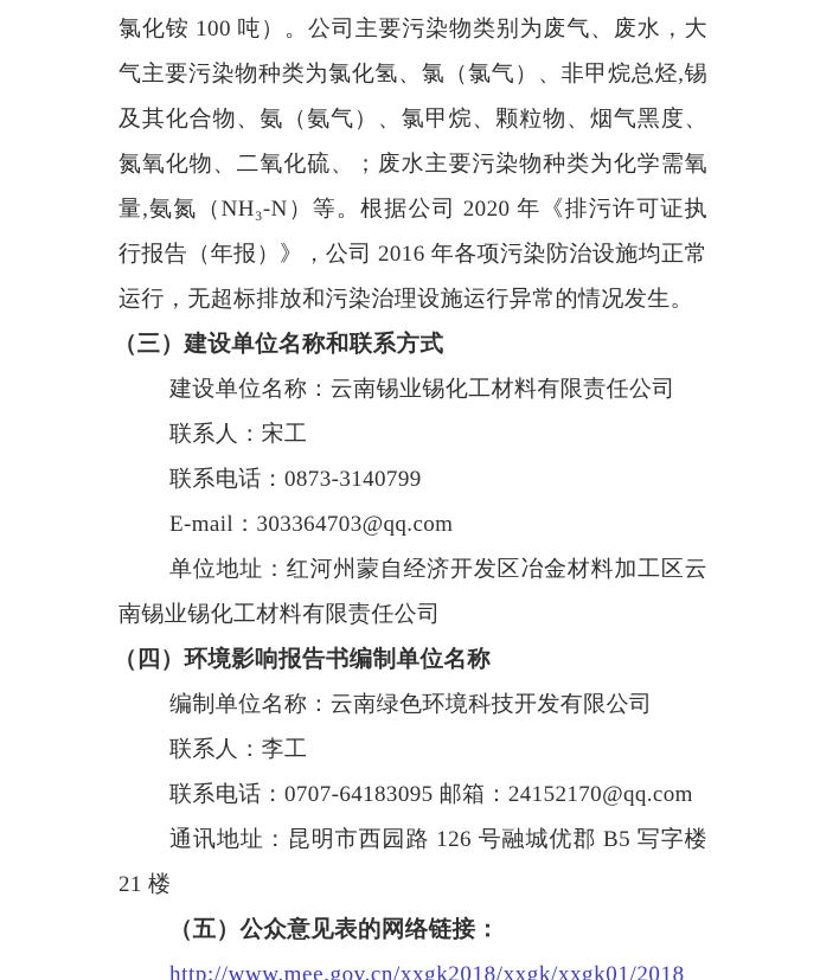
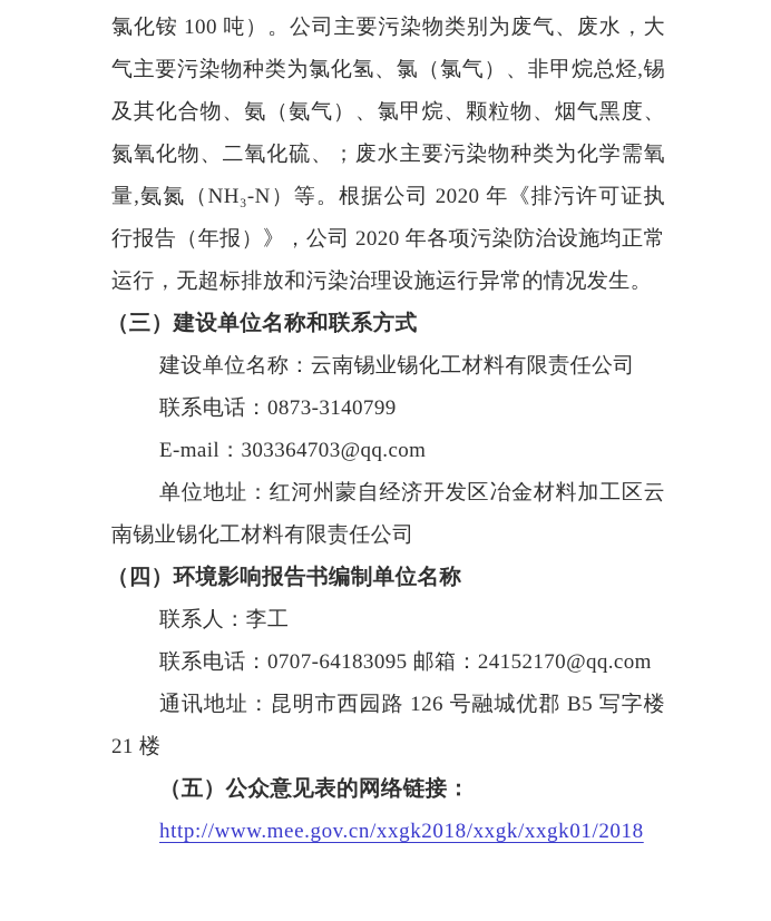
- 氯化铵 100 吨）。公司主要污染物类别为废气、废水，大气主要污染物种类为氯化氢、氯（氯气）、非甲烷总烃,锡及其化合物、氨（氨气）、氯甲烷、颗粒物、烟气黑度、氮氧化物、二氧化硫、；废水主要污染物种类为化学需氧量,氨氮（NH₃-N）等。根据公司 2020 年《排污许可证执行报告（年报）》，公司 2016 年各项污染防治设施均正常运行，无超标排放和污染治理设施运行异常的情况发生。
+ 氯化铵 100 吨）。公司主要污染物类别为废气、废水，大气主要污染物种类为氯化氢、氯（氯气）、非甲烷总烃,锡及其化合物、氨（氨气）、氯甲烷、颗粒物、烟气黑度、氮氧化物、二氧化硫、；废水主要污染物种类为化学需氧量,氨氮（NH₃-N）等。根据公司 2020 年《排污许可证执行报告（年报）》，公司 2020 年各项污染防治设施均正常运行，无超标排放和污染治理设施运行异常的情况发生。
  （三）建设单位名称和联系方式
  建设单位名称：云南锡业锡化工材料有限责任公司
- 联系人：宋工
  联系电话：0873-3140799
  E-mail：303364703@qq.com
  单位地址：红河州蒙自经济开发区冶金材料加工区云南锡业锡化工材料有限责任公司
  （四）环境影响报告书编制单位名称
- 编制单位名称：云南绿色环境科技开发有限公司
  联系人：李工
  联系电话：0707-64183095 邮箱：24152170@qq.com
  通讯地址：昆明市西园路 126 号融城优郡 B5 写字楼 21 楼
  （五）公众意见表的网络链接：
  http://www.mee.gov.cn/xxgk2018/xxgk/xxgk01/2018
